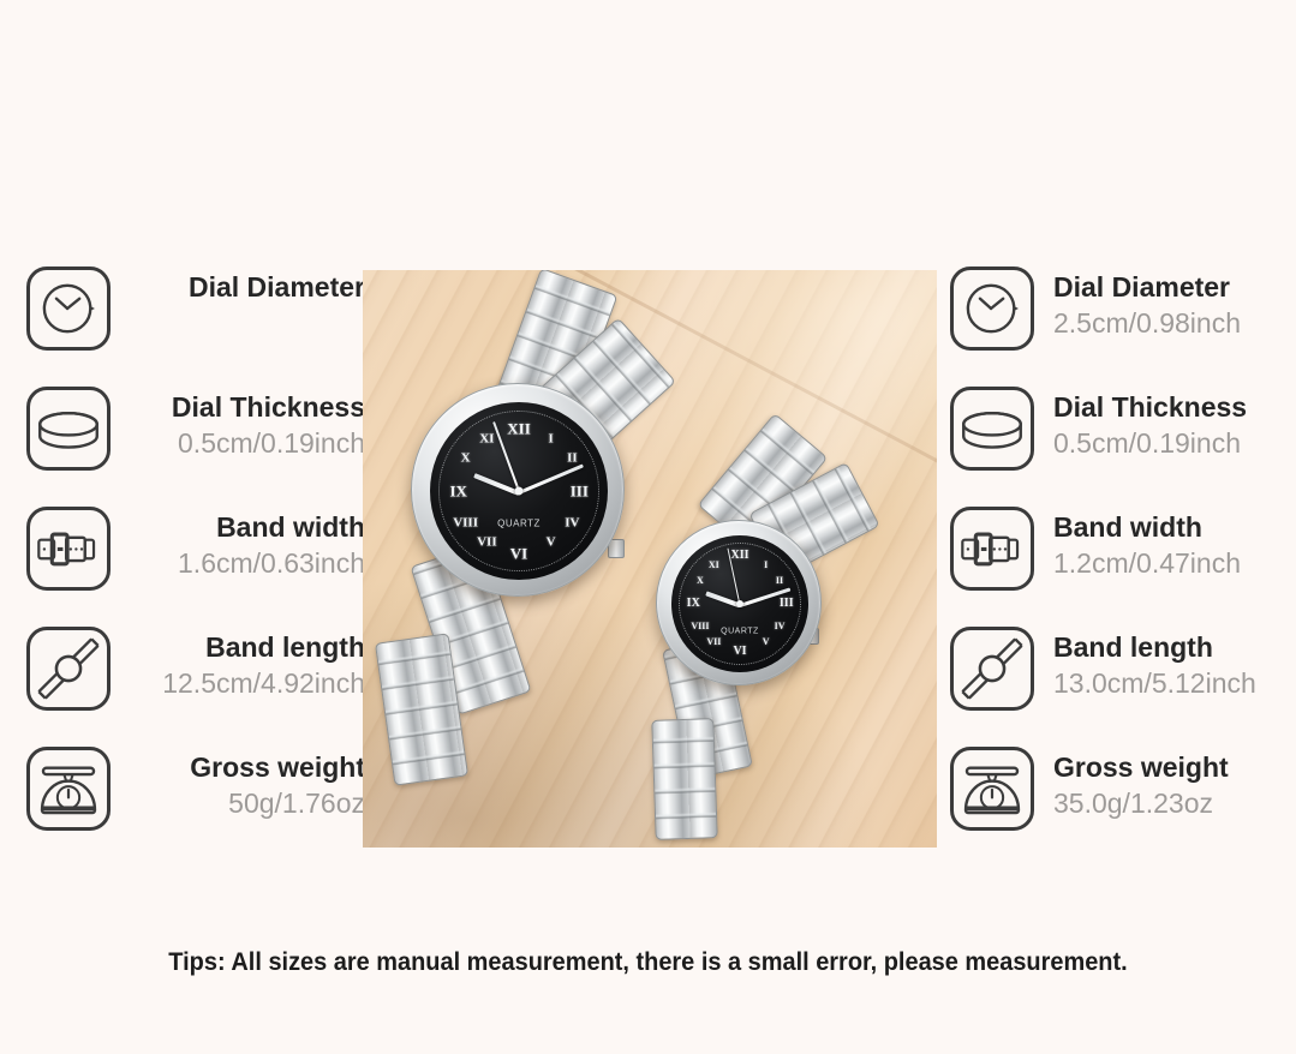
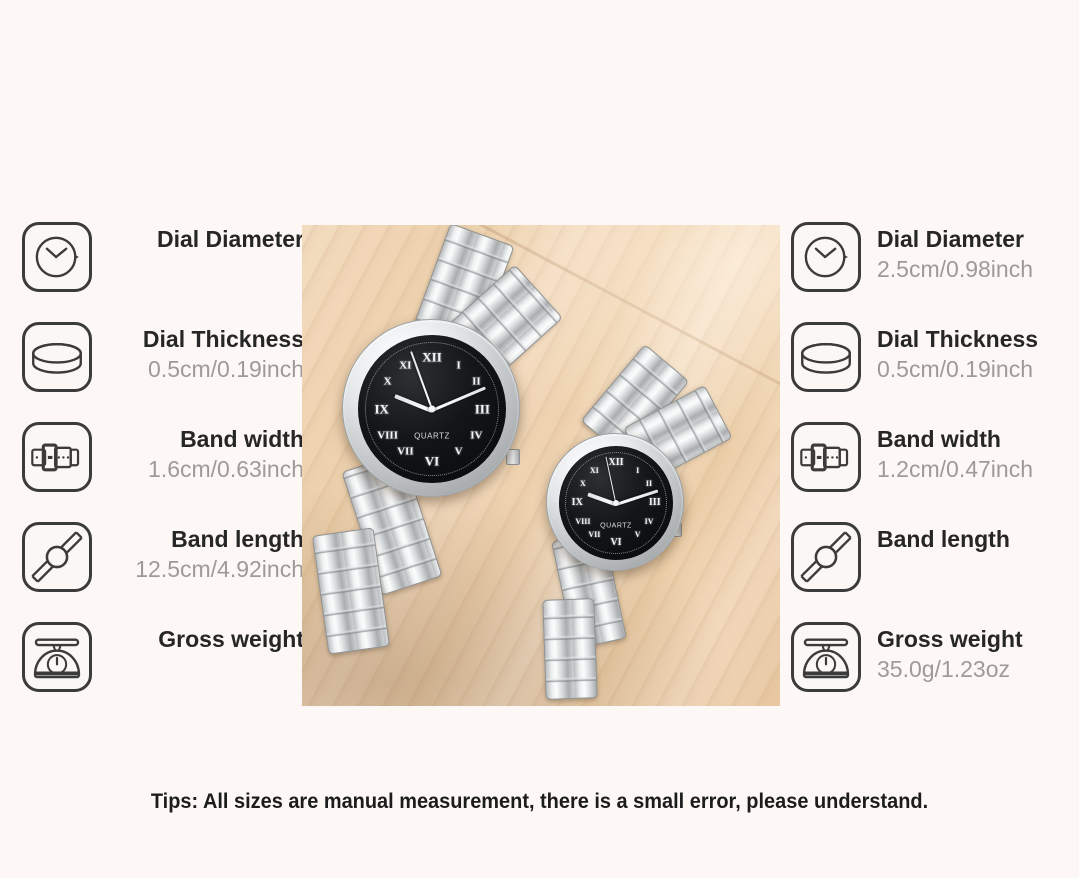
  Dial Diameter
  Dial Thickness
  0.5cm/0.19inch
  Band width
  1.6cm/0.63inch
  Band length
  12.5cm/4.92inch
  Gross weight
- 50g/1.76oz
  Dial Diameter
  2.5cm/0.98inch
  Dial Thickness
  0.5cm/0.19inch
  Band width
  1.2cm/0.47inch
  Band length
- 13.0cm/5.12inch
  Gross weight
  35.0g/1.23oz
  XII
  III
  VI
  IX
  I
  II
  X
  XI
  IV
  V
  VII
  VIII
  QUARTZ
  XII
  III
  VI
  IX
  I
  II
  X
  XI
  IV
  V
  VII
  VIII
- Tips: All sizes are manual measurement, there is a small error, please measurement.
+ Tips: All sizes are manual measurement, there is a small error, please understand.
